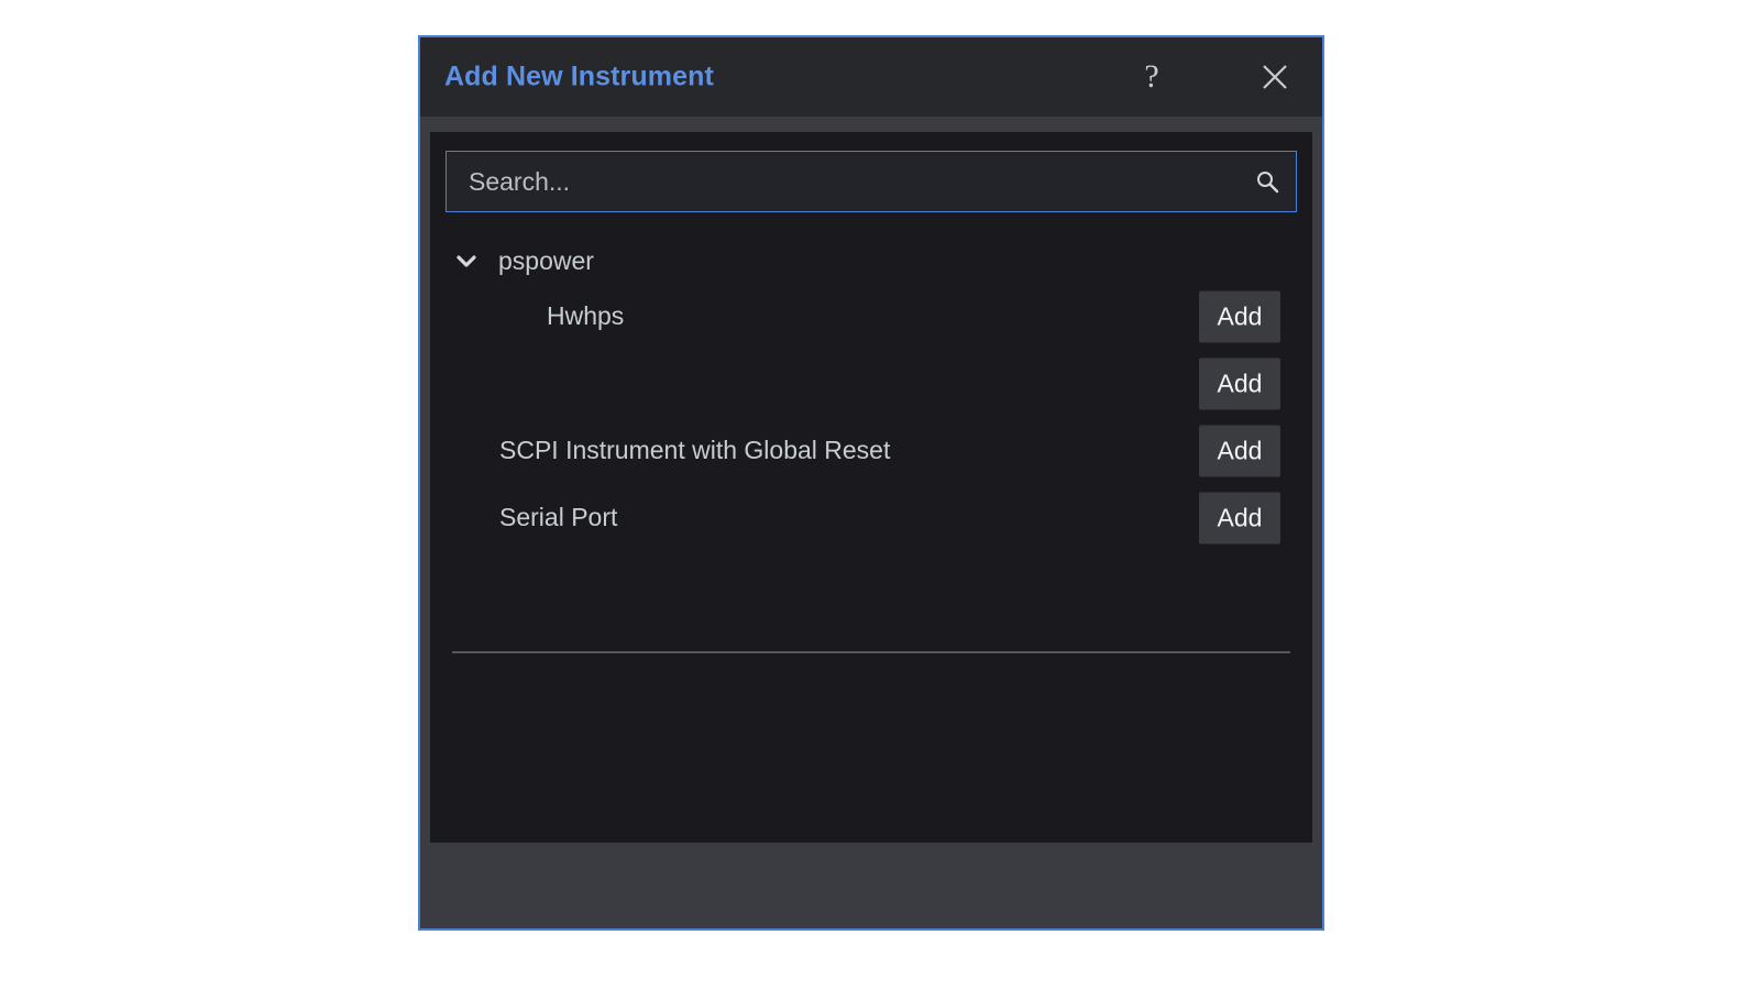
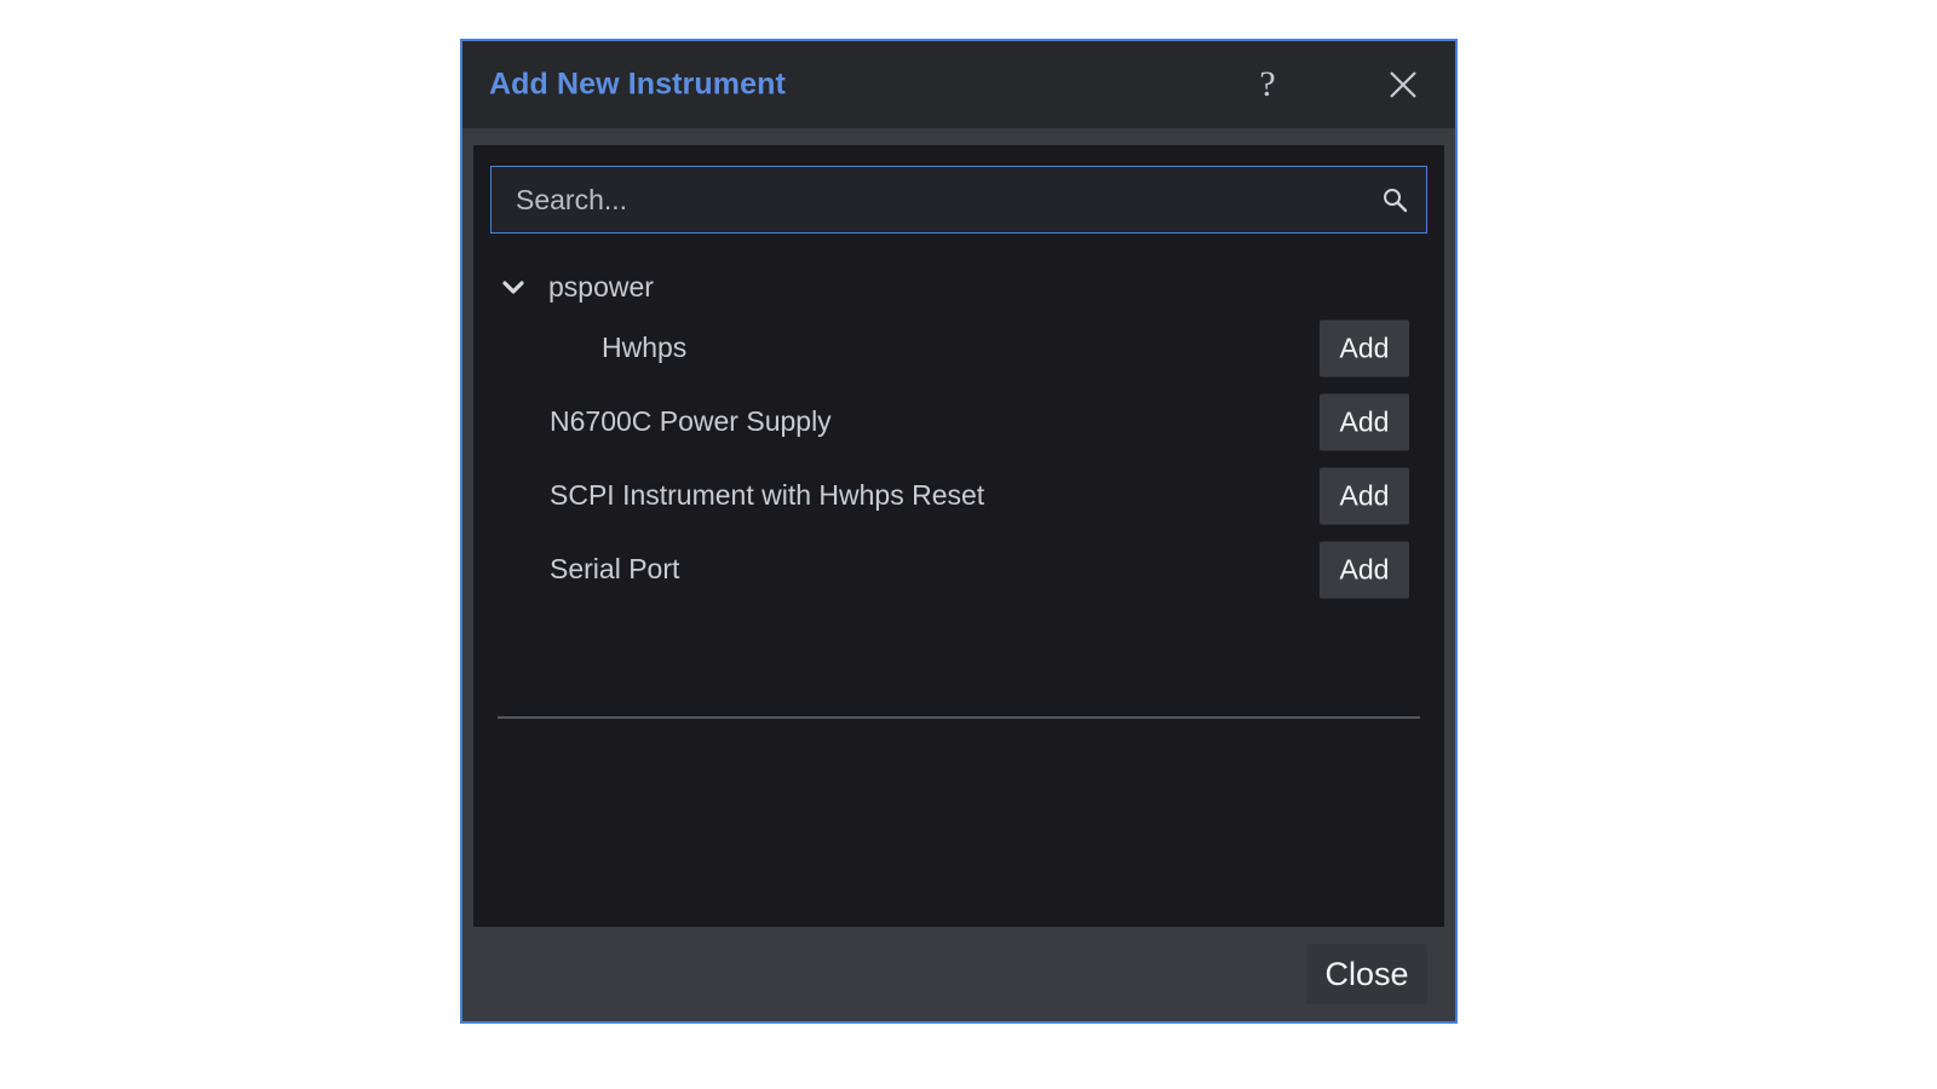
  Add New Instrument
  ?
  Search...
  pspower
  Hwhps
  Add
+ N6700C Power Supply
  Add
- SCPI Instrument with Global Reset
+ SCPI Instrument with Hwhps Reset
  Add
  Serial Port
  Add
+ Close
